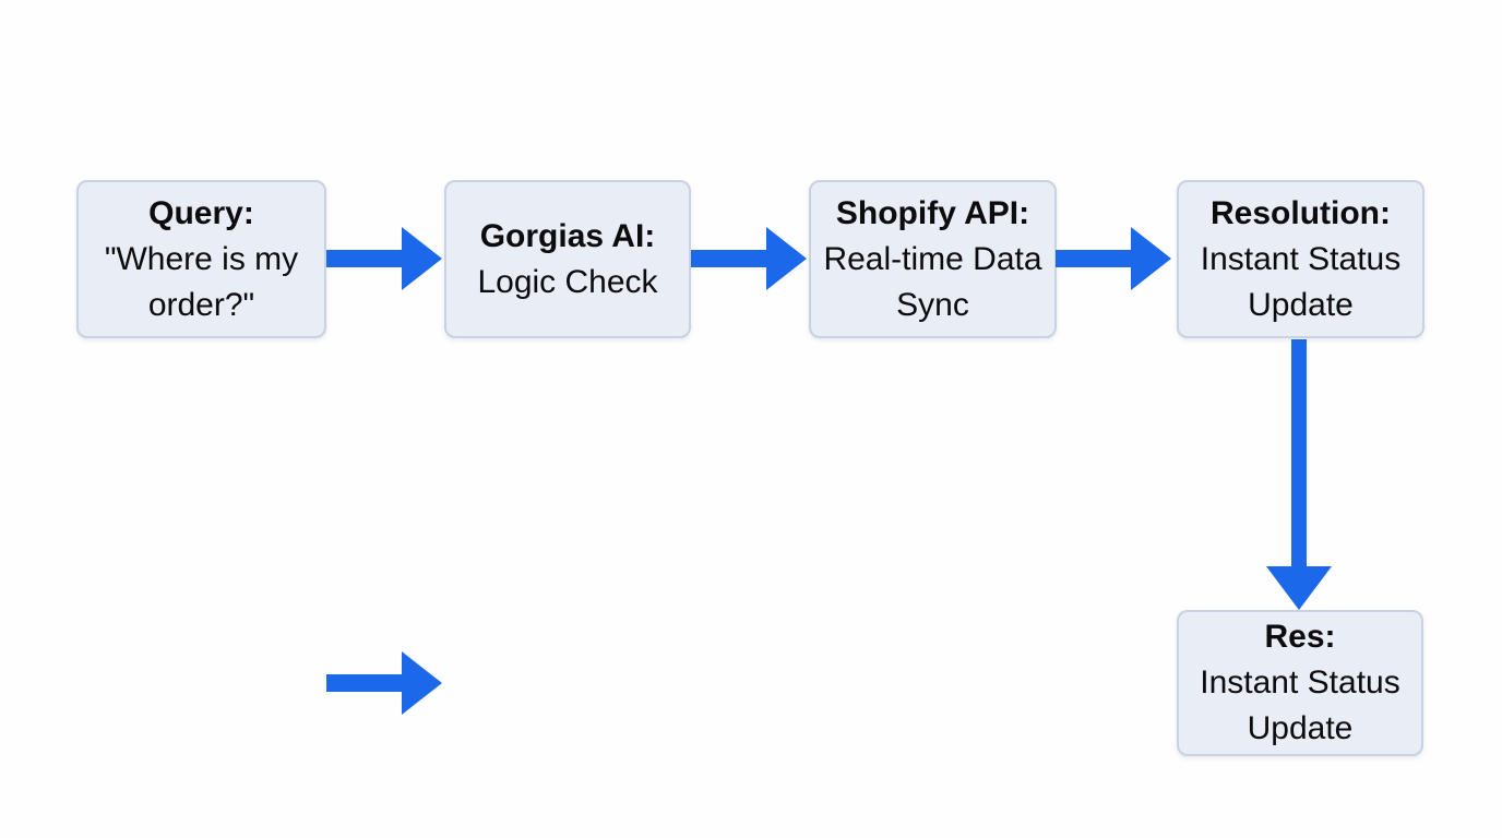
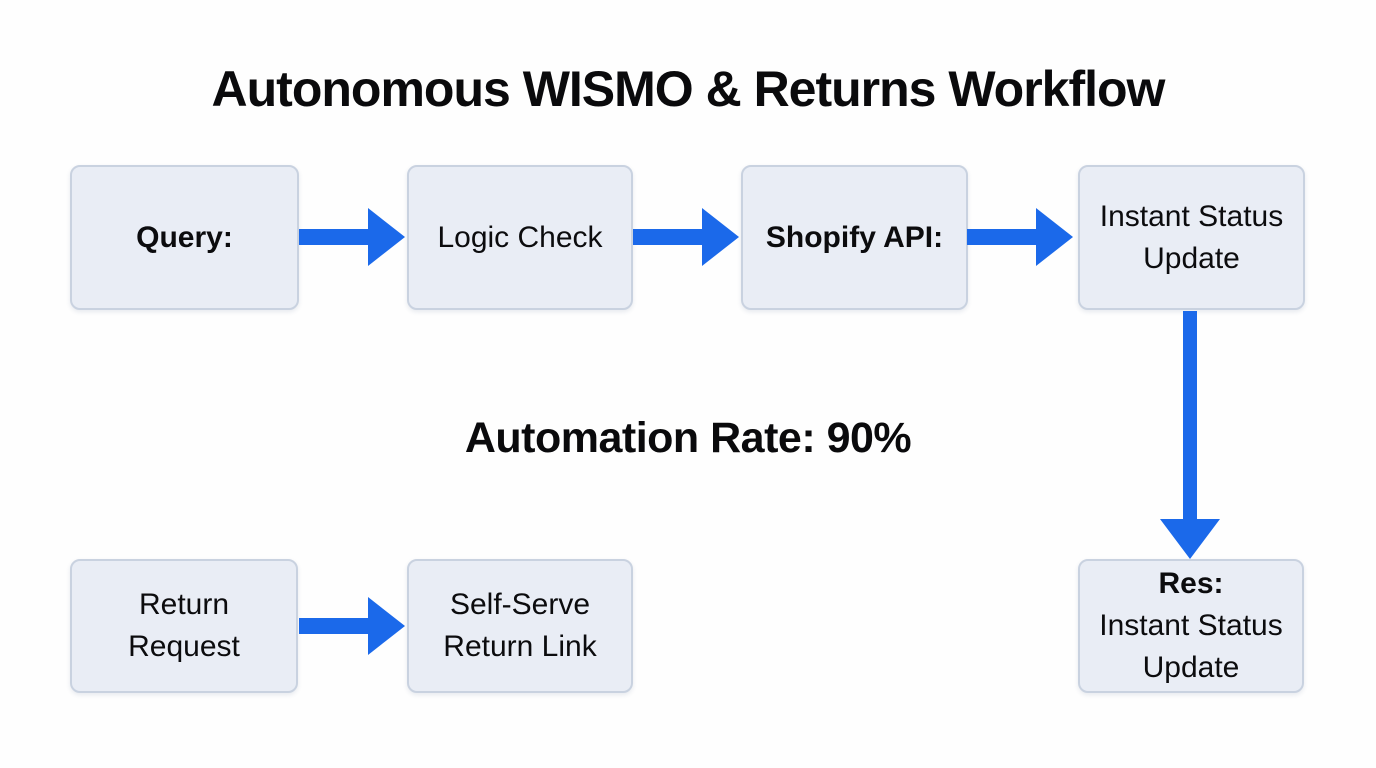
+ Autonomous WISMO & Returns Workflow
  Query:
- "Where is my order?"
- Gorgias AI:
  Logic Check
  Shopify API:
- Real-time Data Sync
- Resolution:
  Instant Status Update
+ Automation Rate: 90%
+ Return Request
+ Self-Serve Return Link
  Res:
  Instant Status Update
